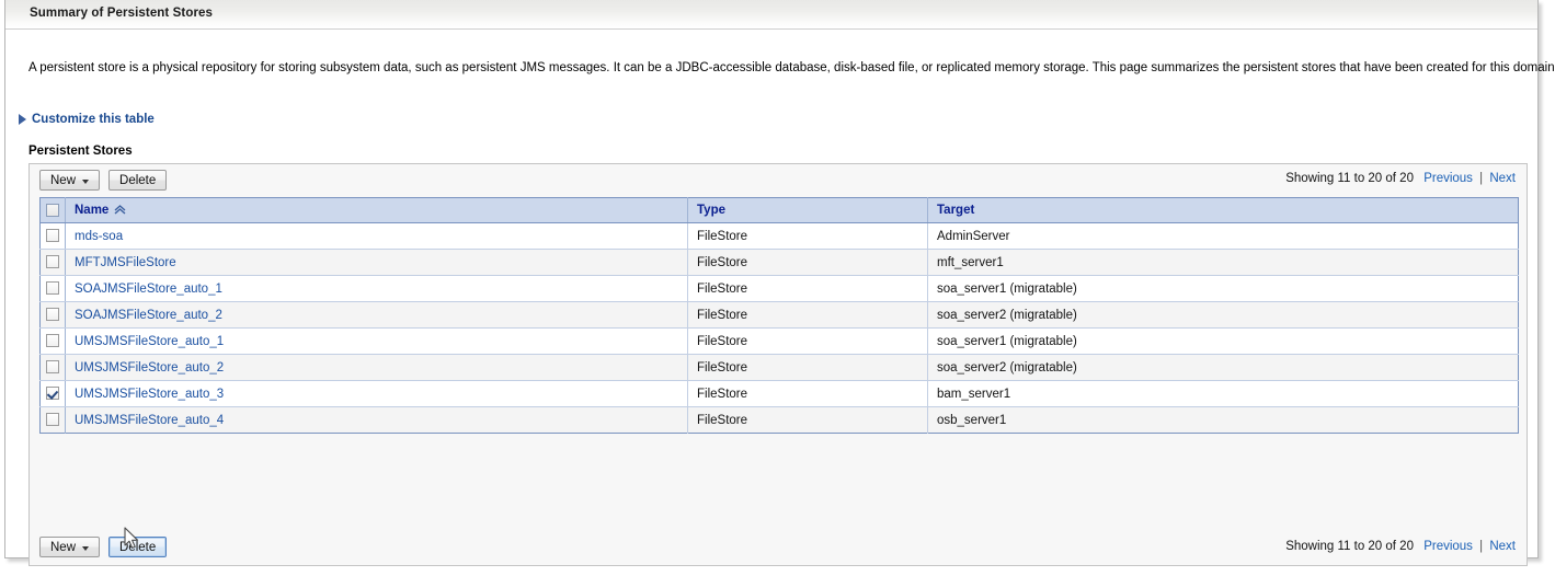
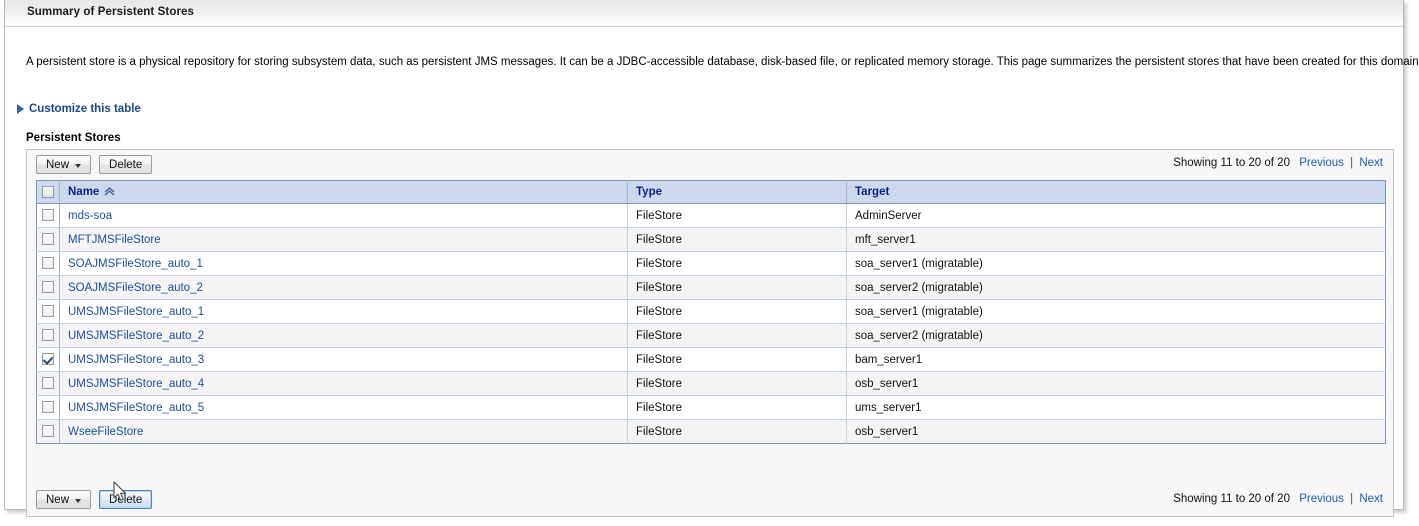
  Summary of Persistent Stores
  A persistent store is a physical repository for storing subsystem data, such as persistent JMS messages. It can be a JDBC-accessible database, disk-based file, or replicated memory storage. This page summarizes the persistent stores that have been created for this domain
  Customize this table
  Persistent Stores
  New
  Delete
  Showing 11 to 20 of 20 Previous | Next
  	Name	Type	Target
  	mds-soa	FileStore	AdminServer
  	MFTJMSFileStore	FileStore	mft_server1
  	SOAJMSFileStore_auto_1	FileStore	soa_server1 (migratable)
  	SOAJMSFileStore_auto_2	FileStore	soa_server2 (migratable)
  	UMSJMSFileStore_auto_1	FileStore	soa_server1 (migratable)
  	UMSJMSFileStore_auto_2	FileStore	soa_server2 (migratable)
  	UMSJMSFileStore_auto_3	FileStore	bam_server1
  	UMSJMSFileStore_auto_4	FileStore	osb_server1
+ 	UMSJMSFileStore_auto_5	FileStore	ums_server1
+ 	WseeFileStore	FileStore	osb_server1
  New
  Dlete
  Showing 11 to 20 of 20 Previous | Next
